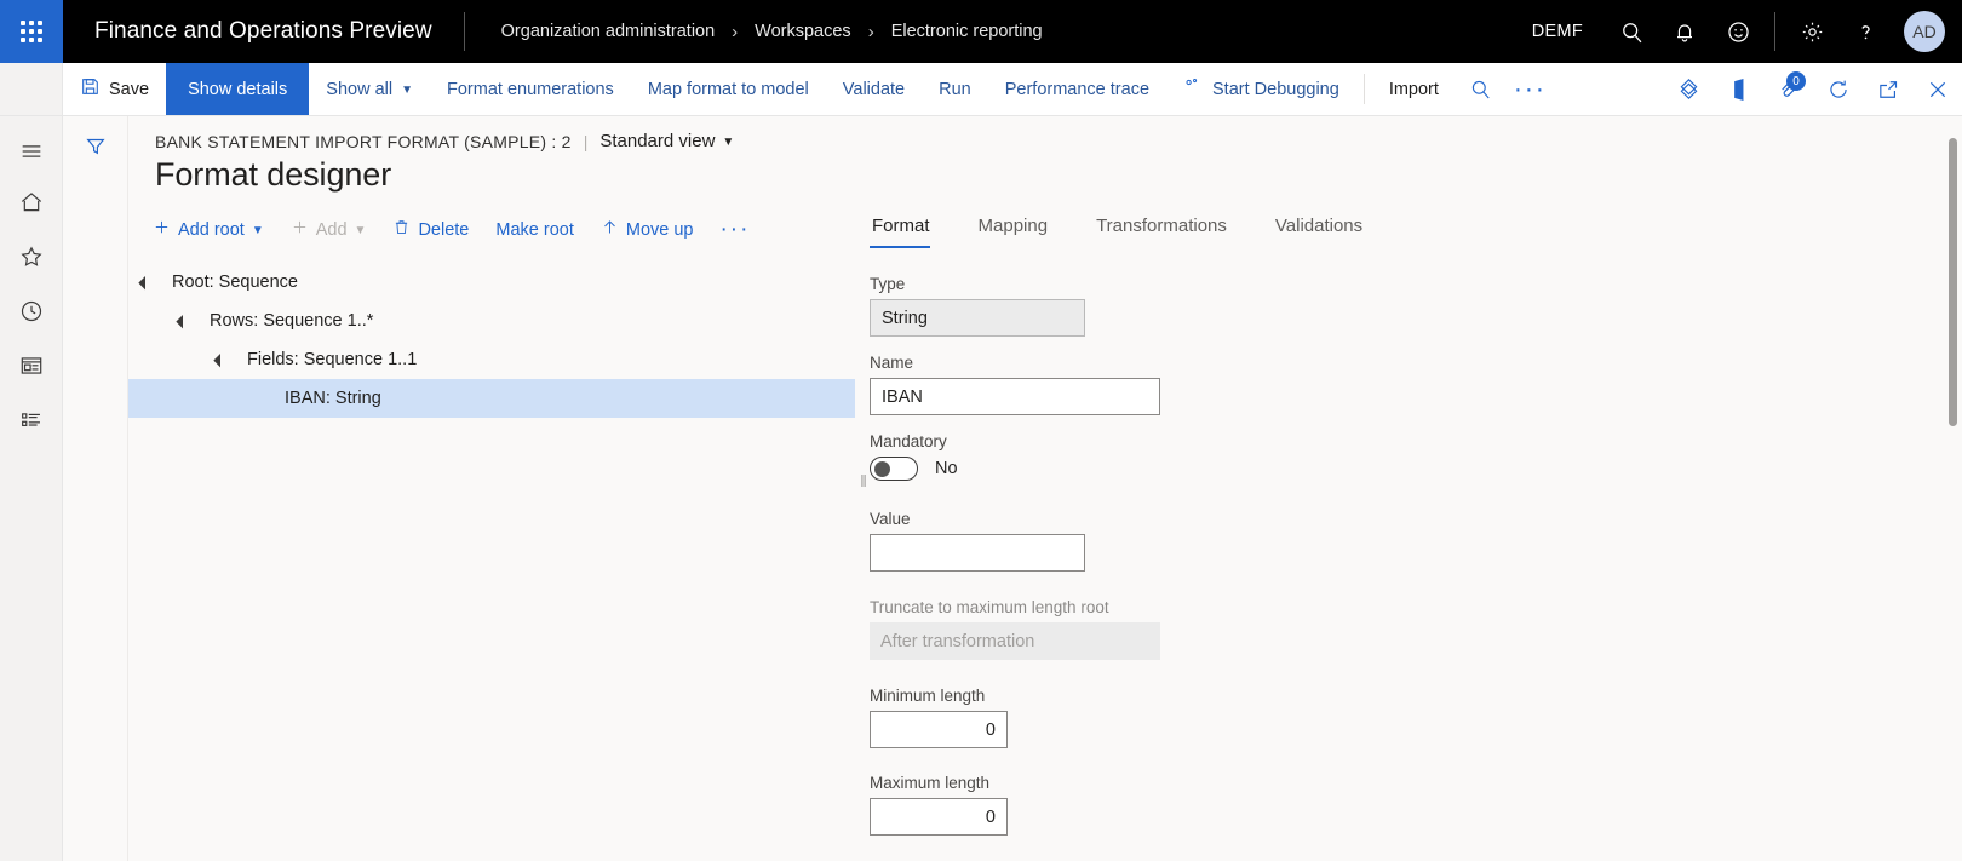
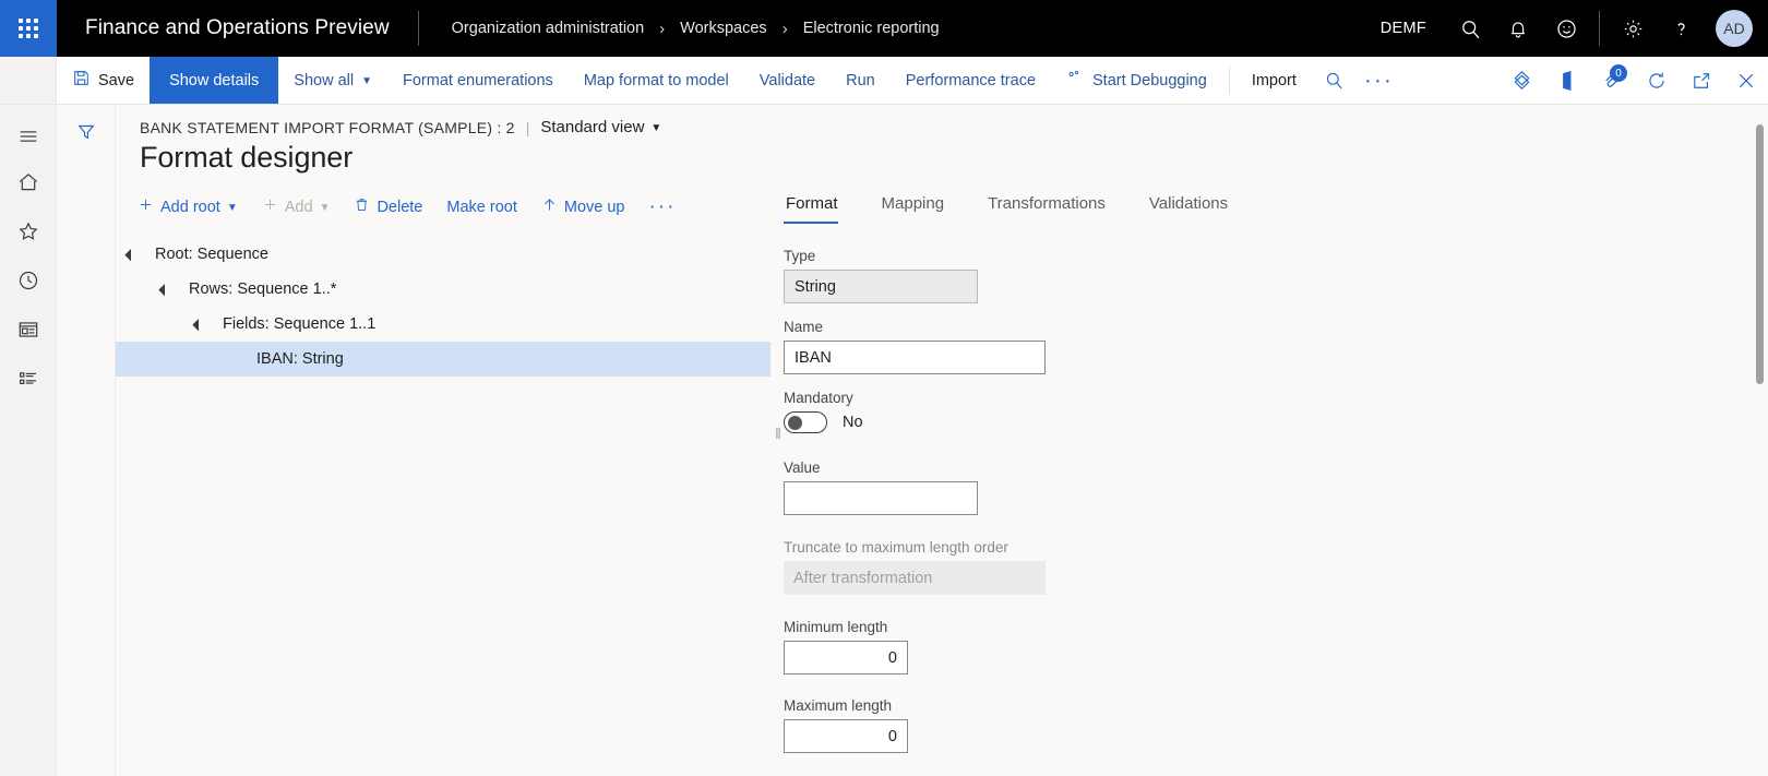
  Finance and Operations Preview
  Organization administration
  ›
  Workspaces
  ›
  Electronic reporting
  DEMF
  AD
  Save
  Show details
  Show all
  ▼
  Format enumerations
  Map format to model
  Validate
  Run
  Performance trace
  Start Debugging
  Import
  ···
  0
  BANK STATEMENT IMPORT FORMAT (SAMPLE) : 2
  |
  Standard view
  ▼
  Format designer
  Add root
  ▼
  Add
  ▼
  Delete
  Make root
  Move up
  ···
  Root: Sequence
  Rows: Sequence 1..*
  Fields: Sequence 1..1
  IBAN: String
  ‖
  Format
  Mapping
  Transformations
  Validations
  Type
  String
  Name
  IBAN
  Mandatory
  No
  Value
- Truncate to maximum length root
+ Truncate to maximum length order
  After transformation
  Minimum length
  0
  Maximum length
  0
